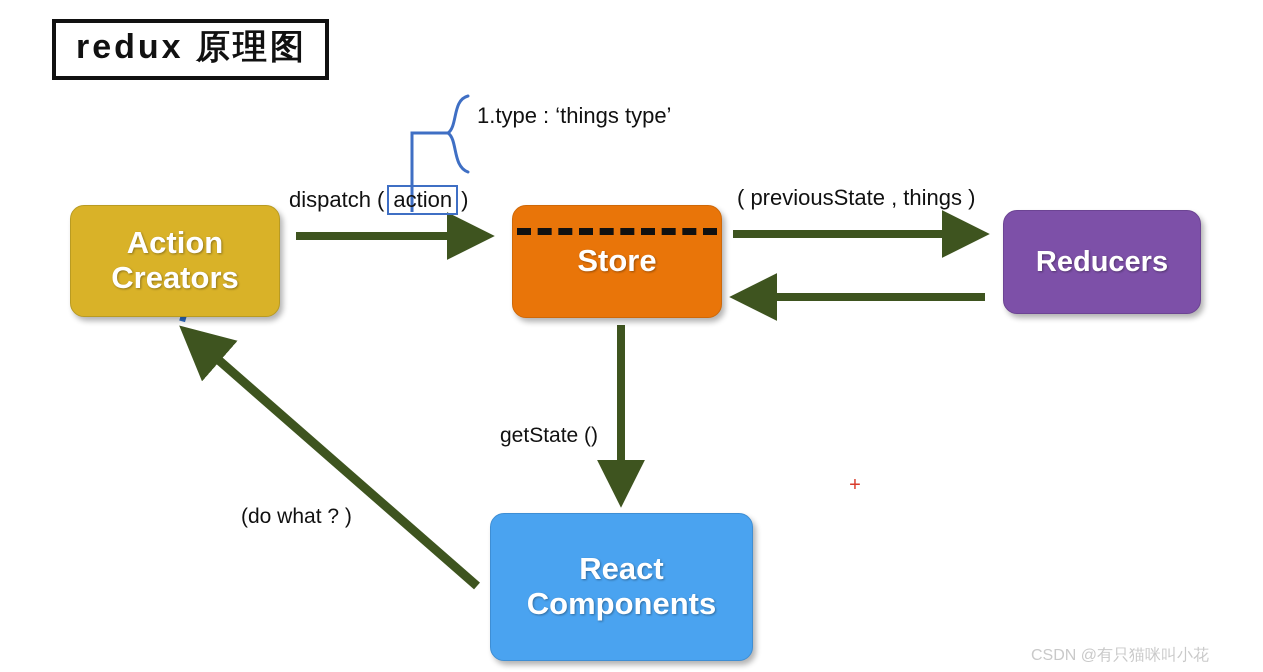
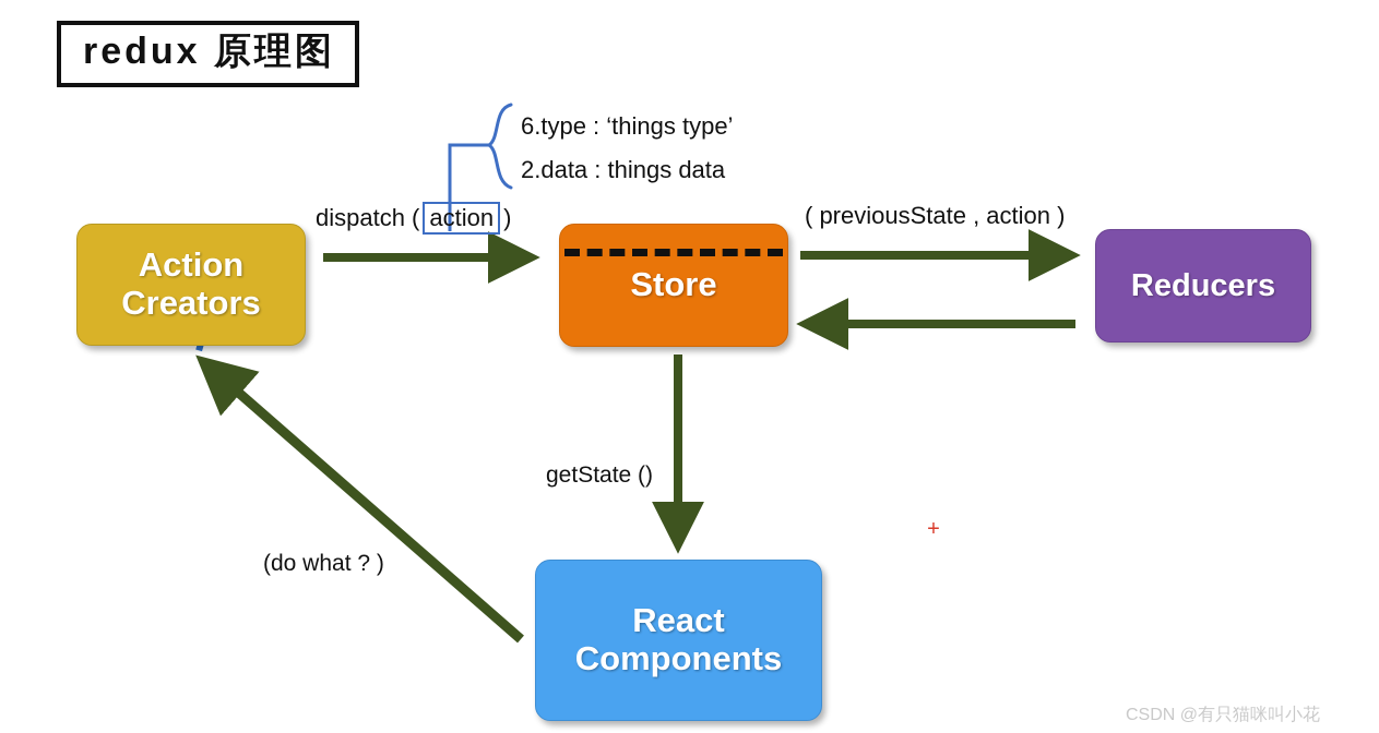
  redux 原理图
  Action
  Creators
  Store
  Reducers
  React
  Components
  dispatch ( action )
- ( previousState , things )
+ ( previousState , action )
  getState ()
  (do what ? )
- 1.type : ‘things type’
+ 6.type : ‘things type’
+ 2.data : things data
  +
  CSDN @有只猫咪叫小花
